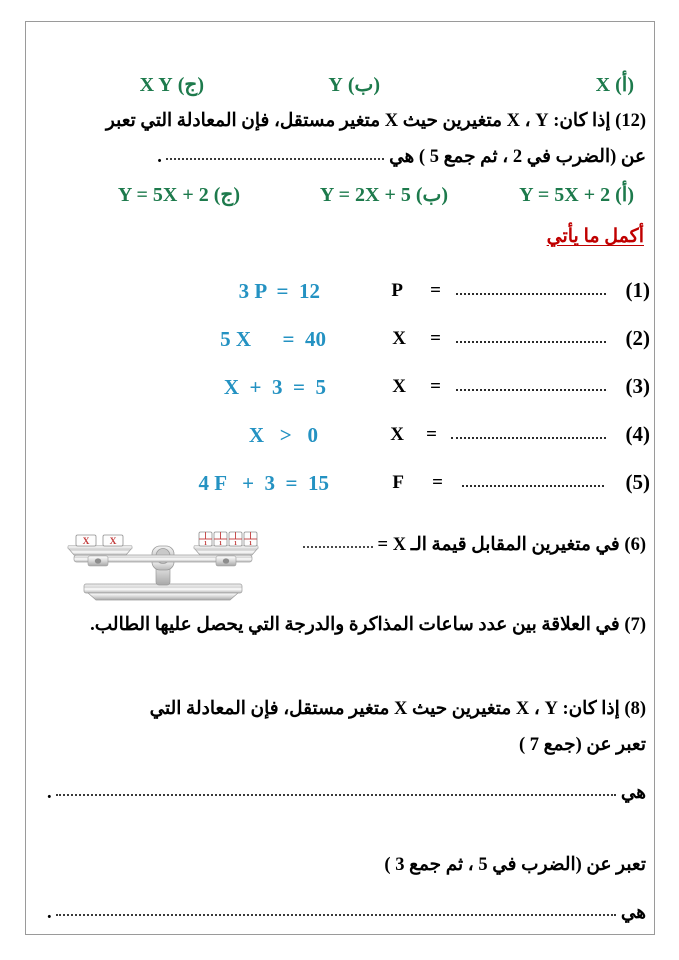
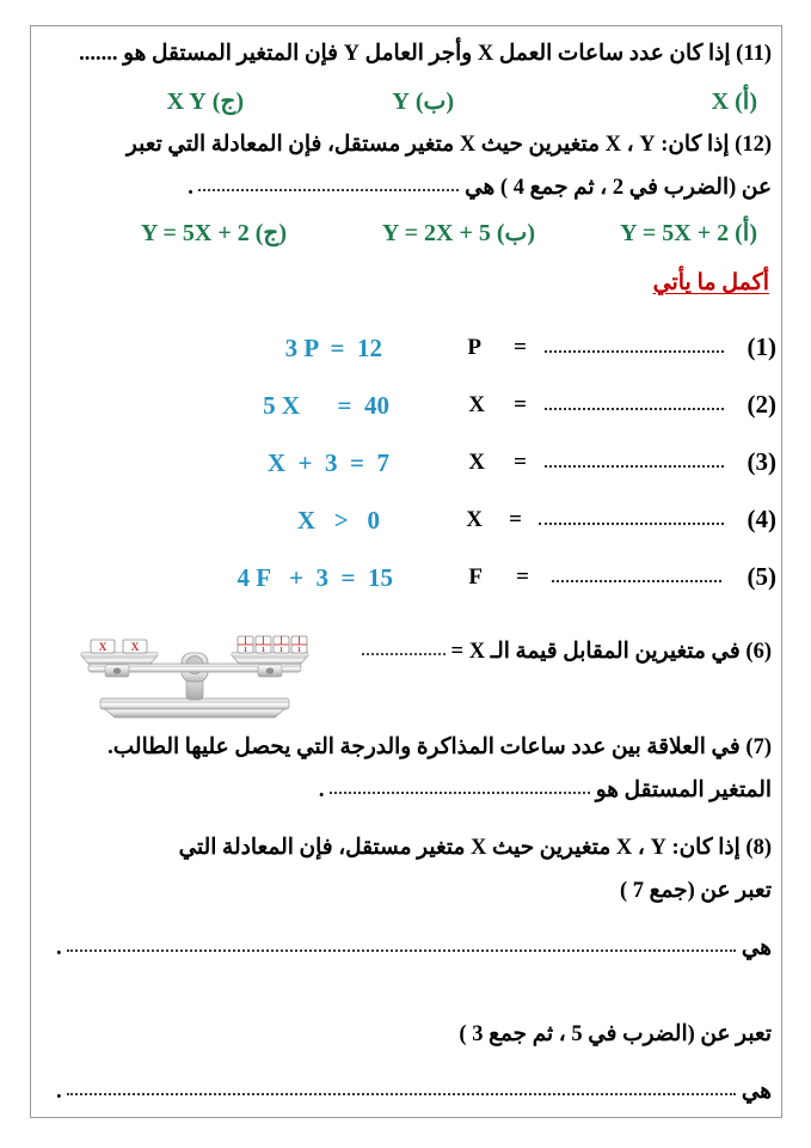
+ (11) إذا كان عدد ساعات العمل X وأجر العامل Y فإن المتغير المستقل هو .......
  (أ) X
  (ب) Y
  (ج) X Y
  (12) إذا كان: X ، Y متغيرين حيث X متغير مستقل، فإن المعادلة التي تعبر
- عن (الضرب في 2 ، ثم جمع 5 ) هي .
+ عن (الضرب في 2 ، ثم جمع 4 ) هي .
  (أ) Y = 5X + 2
  (ب) Y = 2X + 5
  (ج) Y = 5X + 2
  أكمل ما يأتي
  (1)
  =
  P
  3 P = 12
  (2)
  =
  X
  5 X = 40
  (3)
  =
  X
- X + 3 = 5
+ X + 3 = 7
  (4)
  =
  X
  X > 0
  (5)
  =
  F
  4 F + 3 = 15
  (6) في متغيرين المقابل قيمة الـ X =
  X
  X
  (7) في العلاقة بين عدد ساعات المذاكرة والدرجة التي يحصل عليها الطالب.
+ المتغير المستقل هو .
  (8) إذا كان: X ، Y متغيرين حيث X متغير مستقل، فإن المعادلة التي
  تعبر عن (جمع 7 )
  هي .
  تعبر عن (الضرب في 5 ، ثم جمع 3 )
  هي .
